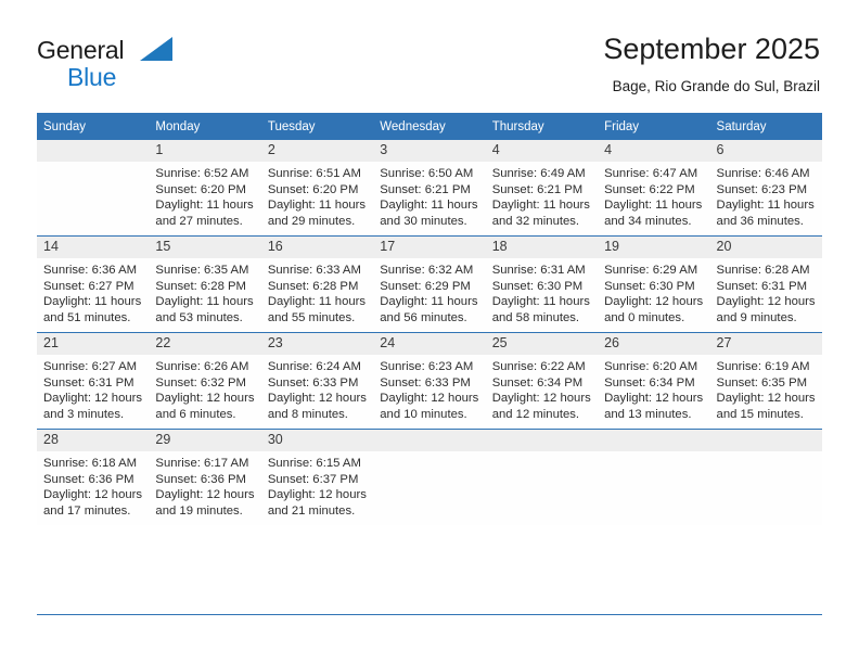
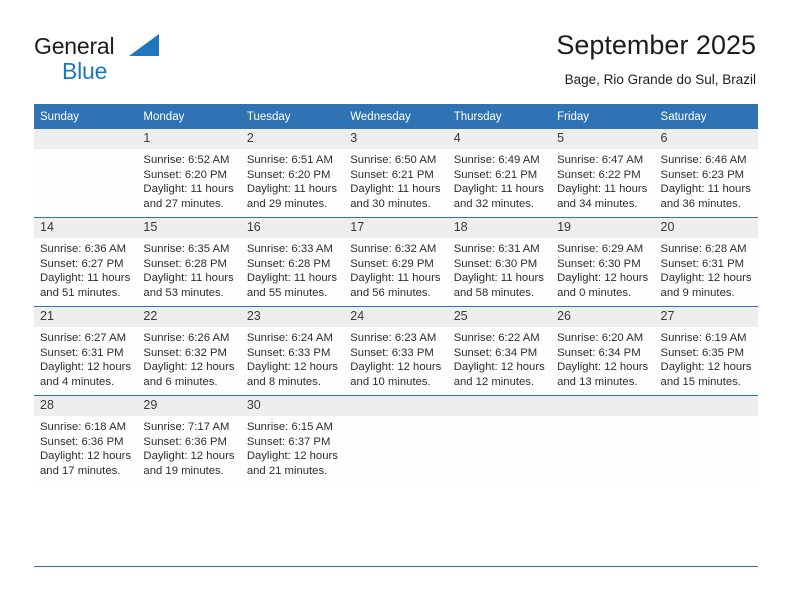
  General
  Blue
  September 2025
  Bage, Rio Grande do Sul, Brazil
  Sunday	Monday	Tuesday	Wednesday	Thursday	Friday	Saturday
- 	1Sunrise: 6:52 AMSunset: 6:20 PMDaylight: 11 hoursand 27 minutes.	2Sunrise: 6:51 AMSunset: 6:20 PMDaylight: 11 hoursand 29 minutes.	3Sunrise: 6:50 AMSunset: 6:21 PMDaylight: 11 hoursand 30 minutes.	4Sunrise: 6:49 AMSunset: 6:21 PMDaylight: 11 hoursand 32 minutes.	4Sunrise: 6:47 AMSunset: 6:22 PMDaylight: 11 hoursand 34 minutes.	6Sunrise: 6:46 AMSunset: 6:23 PMDaylight: 11 hoursand 36 minutes.
+ 	1Sunrise: 6:52 AMSunset: 6:20 PMDaylight: 11 hoursand 27 minutes.	2Sunrise: 6:51 AMSunset: 6:20 PMDaylight: 11 hoursand 29 minutes.	3Sunrise: 6:50 AMSunset: 6:21 PMDaylight: 11 hoursand 30 minutes.	4Sunrise: 6:49 AMSunset: 6:21 PMDaylight: 11 hoursand 32 minutes.	5Sunrise: 6:47 AMSunset: 6:22 PMDaylight: 11 hoursand 34 minutes.	6Sunrise: 6:46 AMSunset: 6:23 PMDaylight: 11 hoursand 36 minutes.
  14Sunrise: 6:36 AMSunset: 6:27 PMDaylight: 11 hoursand 51 minutes.	15Sunrise: 6:35 AMSunset: 6:28 PMDaylight: 11 hoursand 53 minutes.	16Sunrise: 6:33 AMSunset: 6:28 PMDaylight: 11 hoursand 55 minutes.	17Sunrise: 6:32 AMSunset: 6:29 PMDaylight: 11 hoursand 56 minutes.	18Sunrise: 6:31 AMSunset: 6:30 PMDaylight: 11 hoursand 58 minutes.	19Sunrise: 6:29 AMSunset: 6:30 PMDaylight: 12 hoursand 0 minutes.	20Sunrise: 6:28 AMSunset: 6:31 PMDaylight: 12 hoursand 9 minutes.
- 21Sunrise: 6:27 AMSunset: 6:31 PMDaylight: 12 hoursand 3 minutes.	22Sunrise: 6:26 AMSunset: 6:32 PMDaylight: 12 hoursand 6 minutes.	23Sunrise: 6:24 AMSunset: 6:33 PMDaylight: 12 hoursand 8 minutes.	24Sunrise: 6:23 AMSunset: 6:33 PMDaylight: 12 hoursand 10 minutes.	25Sunrise: 6:22 AMSunset: 6:34 PMDaylight: 12 hoursand 12 minutes.	26Sunrise: 6:20 AMSunset: 6:34 PMDaylight: 12 hoursand 13 minutes.	27Sunrise: 6:19 AMSunset: 6:35 PMDaylight: 12 hoursand 15 minutes.
+ 21Sunrise: 6:27 AMSunset: 6:31 PMDaylight: 12 hoursand 4 minutes.	22Sunrise: 6:26 AMSunset: 6:32 PMDaylight: 12 hoursand 6 minutes.	23Sunrise: 6:24 AMSunset: 6:33 PMDaylight: 12 hoursand 8 minutes.	24Sunrise: 6:23 AMSunset: 6:33 PMDaylight: 12 hoursand 10 minutes.	25Sunrise: 6:22 AMSunset: 6:34 PMDaylight: 12 hoursand 12 minutes.	26Sunrise: 6:20 AMSunset: 6:34 PMDaylight: 12 hoursand 13 minutes.	27Sunrise: 6:19 AMSunset: 6:35 PMDaylight: 12 hoursand 15 minutes.
- 28Sunrise: 6:18 AMSunset: 6:36 PMDaylight: 12 hoursand 17 minutes.	29Sunrise: 6:17 AMSunset: 6:36 PMDaylight: 12 hoursand 19 minutes.	30Sunrise: 6:15 AMSunset: 6:37 PMDaylight: 12 hoursand 21 minutes.
+ 28Sunrise: 6:18 AMSunset: 6:36 PMDaylight: 12 hoursand 17 minutes.	29Sunrise: 7:17 AMSunset: 6:36 PMDaylight: 12 hoursand 19 minutes.	30Sunrise: 6:15 AMSunset: 6:37 PMDaylight: 12 hoursand 21 minutes.
